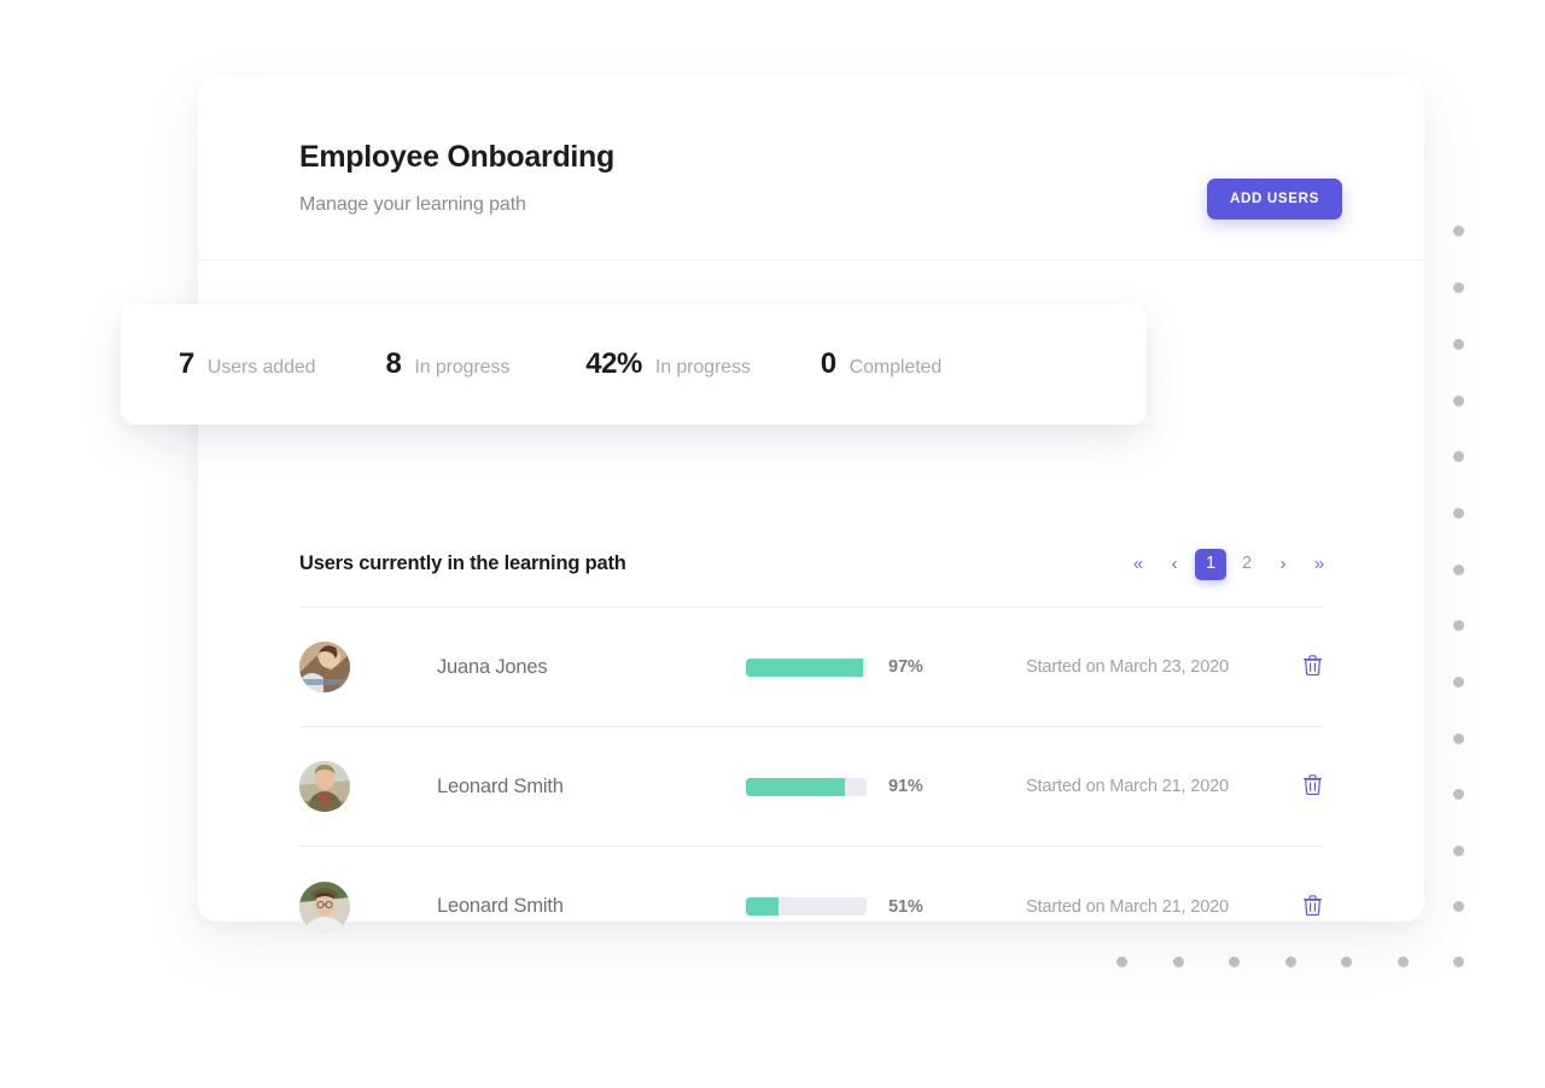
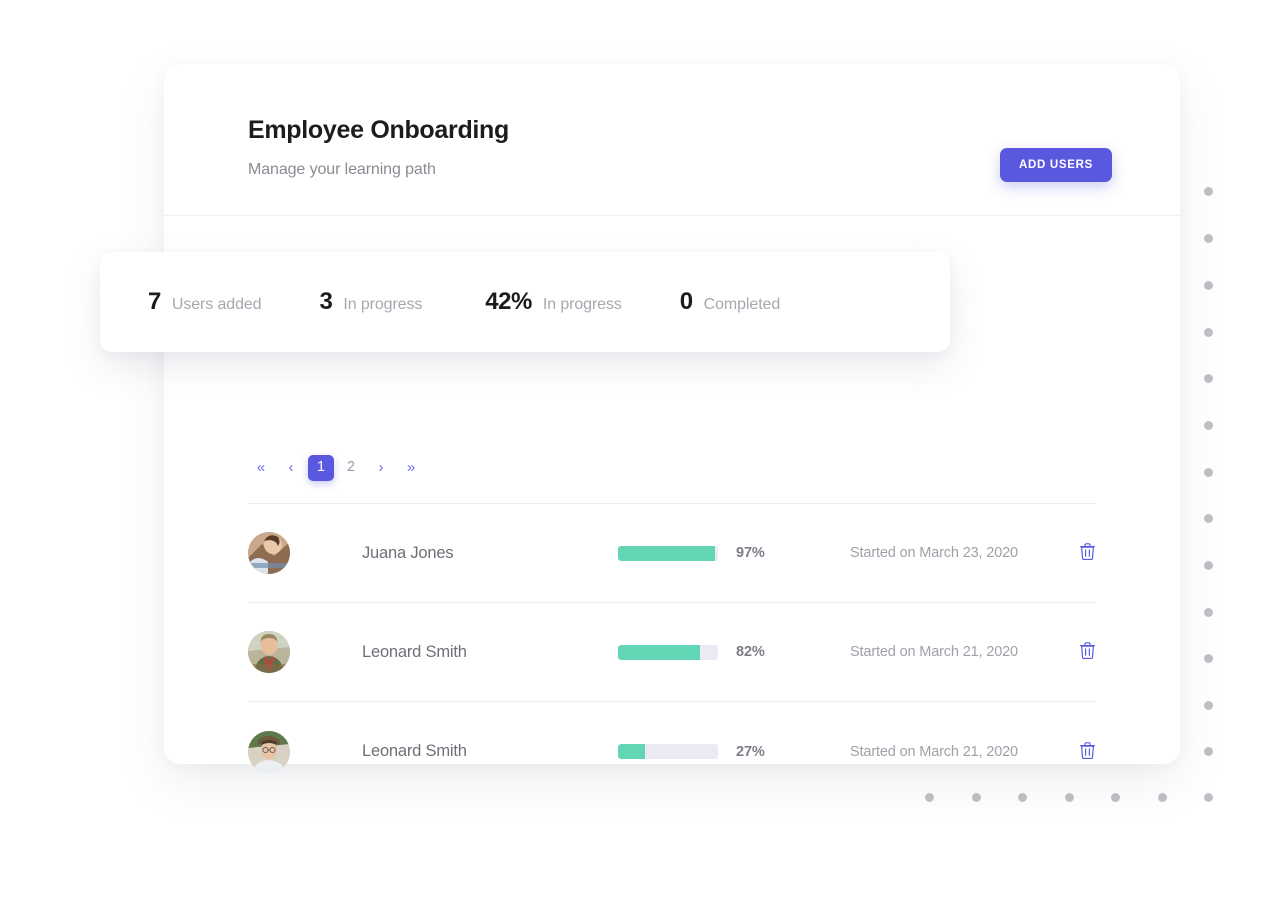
  Employee Onboarding
  Manage your learning path
  ADD USERS
- Users currently in the learning path
  «
  ‹
  1
  2
  ›
  »
  Juana Jones
  97%
  Started on March 23, 2020
  Leonard Smith
- 91%
+ 82%
  Started on March 21, 2020
  Leonard Smith
- 51%
+ 27%
  Started on March 21, 2020
  7
  Users added
- 8
+ 3
  In progress
  42%
  In progress
  0
  Completed
